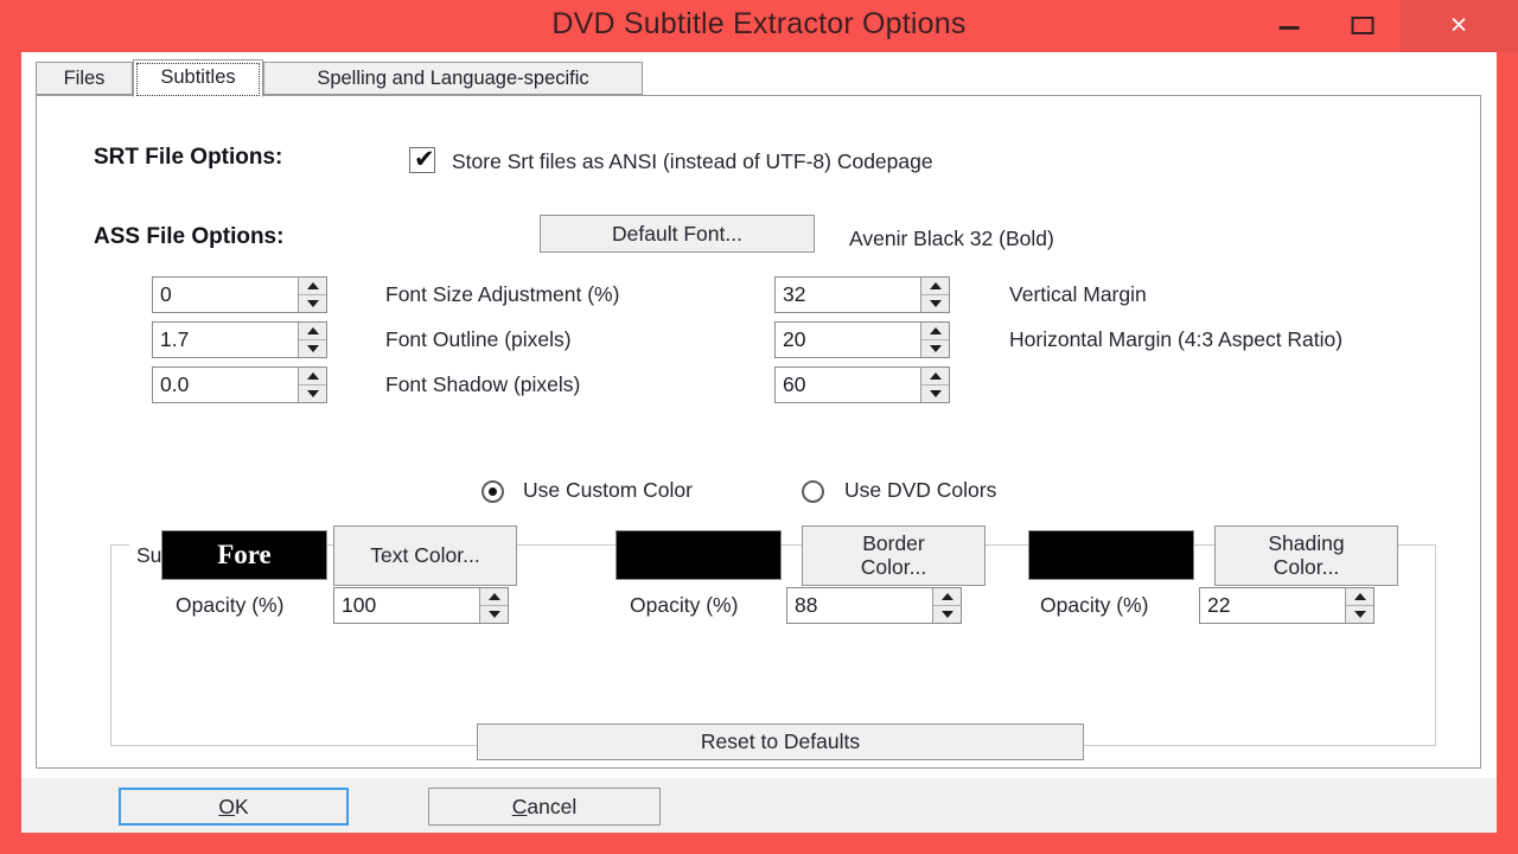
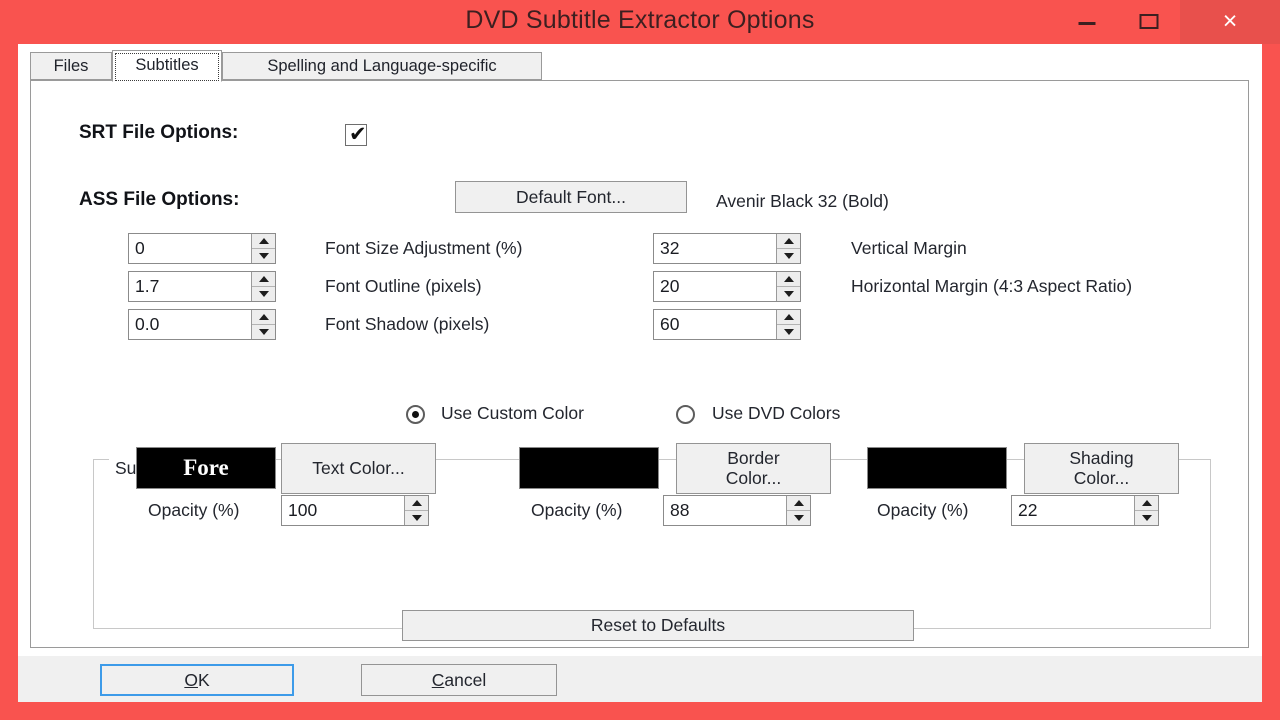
  DVD Subtitle Extractor Options
  ×
  Files
  Subtitles
  Spelling and Language-specific
  SRT File Options:
  ✔
- Store Srt files as ANSI (instead of UTF-8) Codepage
  ASS File Options:
  Default Font...
  Avenir Black 32 (Bold)
  0
  Font Size Adjustment (%)
  1.7
  Font Outline (pixels)
  0.0
  Font Shadow (pixels)
  32
  Vertical Margin
  20
  Horizontal Margin (4:3 Aspect Ratio)
  60
  Use Custom Color
  Use DVD Colors
  Fore
  Text Color...
  Border
  Color...
  Shading
  Color...
  Opacity (%)
  100
  Opacity (%)
  88
  Opacity (%)
  22
  Reset to Defaults
  O
  K
  C
  ancel
